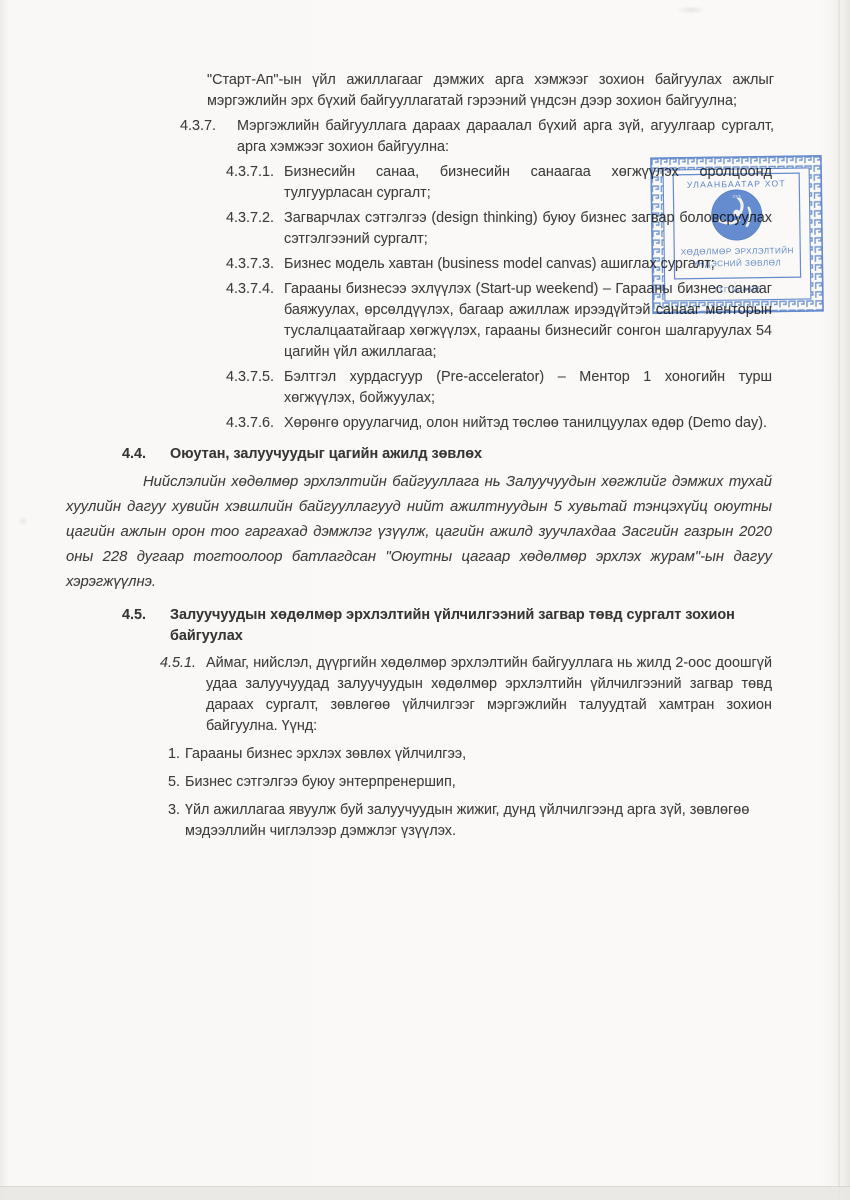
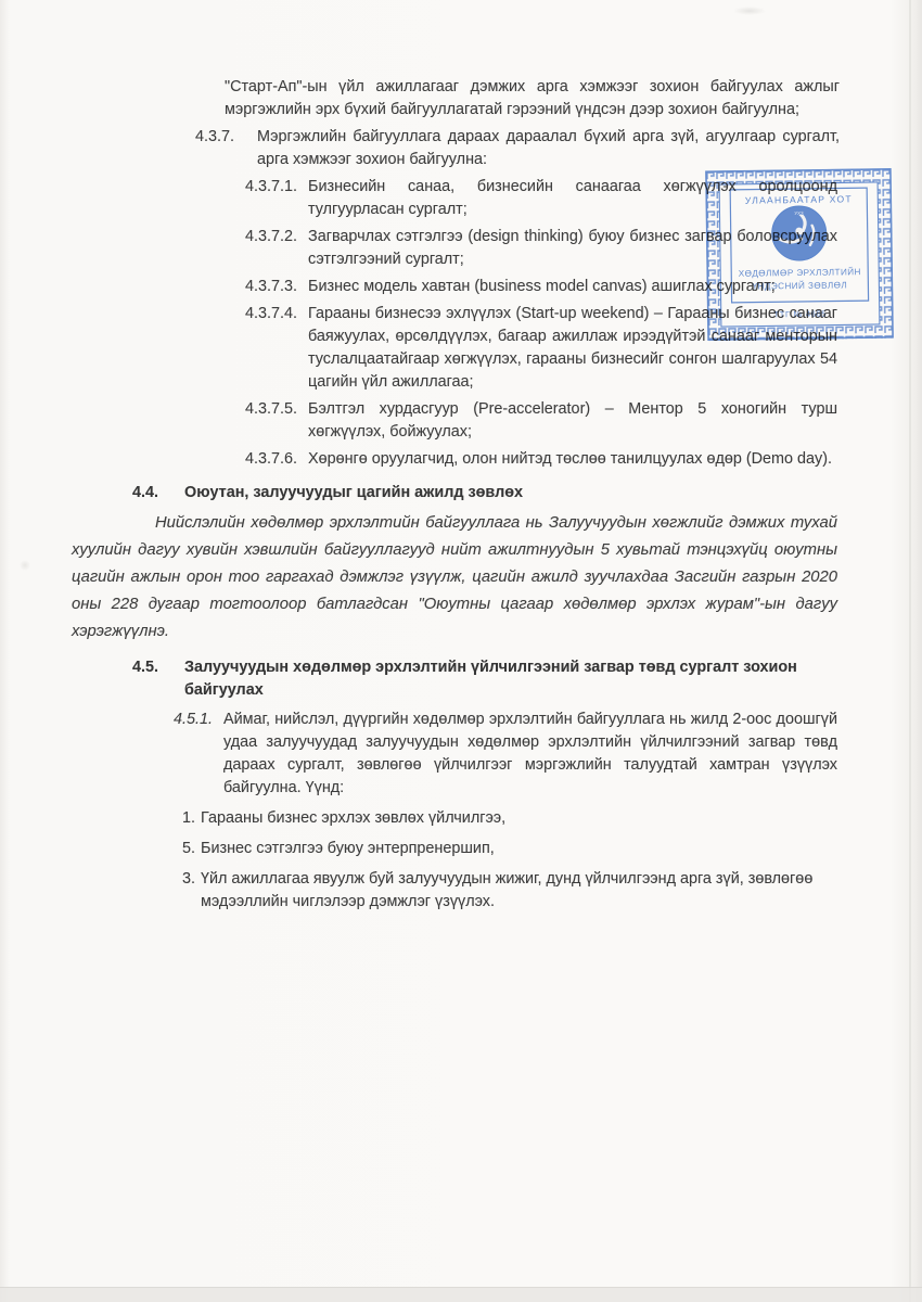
  "Старт-Ап"-ын үйл ажиллагааг дэмжих арга хэмжээг зохион байгуулах ажлыг мэргэжлийн эрх бүхий байгууллагатай гэрээний үндсэн дээр зохион байгуулна;
  4.3.7.
  Мэргэжлийн байгууллага дараах дараалал бүхий арга зүй, агуулгаар сургалт, арга хэмжээг зохион байгуулна:
  4.3.7.1.
  Бизнесийн санаа, бизнесийн санаагаа хөгжүэх оролцоонд тулгуурласан сургалт;
  4.3.7.2.
  Загварчлах сэтгэлгээ (design thinking) буюу бизнес загр болох сэтгэлгээний сургалт;
  4.3.7.3.
  Бизнес модель хавтан (business model canvas) ашиглаургалт;
  4.3.7.4.
  Гарааны бизнесээ эхлүүлэх (Start-up weekend) – Гарааы бизнес санааг баяжуулах, өрсөлдүүлэх, багаар ажиллаж ирээдүйтэй туслалцаатайгаар хөгжүүлэх, гарааны бизнесийг сонгон шалгаруулах 54 цагийн үйл ажиллагаа;
  4.3.7.5.
- Бэлтгэл хурдасгуур (Pre-accelerator) – Ментор 1 хоногийн турш хөгжүүлэх, бойжуулах;
+ Бэлтгэл хурдасгуур (Pre-accelerator) – Ментор 5 хоногийн турш хөгжүүлэх, бойжуулах;
  4.3.7.6.
  Хөрөнгө оруулагчид, олон нийтэд төслөө танилцуулах өдөр (Demo day).
  4.4.
  Оюутан, залуучуудыг цагийн ажилд зөвлөх
  Нийслэлийн хөдөлмөр эрхлэлтийн байгууллага нь Залуучуудын хөгжлийг дэмжих тухай хуулийн дагуу хувийн хэвшлийн байгууллагууд нийт ажилтнуудын 5 хувьтай тэнцэхүйц оюутны цагийн ажлын орон тоо гаргахад дэмжлэг үзүүлж, цагийн ажилд зуучлахдаа Засгийн газрын 2020 оны 228 дугаар тогтоолоор батлагдсан "Оюутны цагаар хөдөлмөр эрхлэх журам"-ын дагуу хэрэгжүүлнэ.
  4.5.
  Залуучуудын хөдөлмөр эрхлэлтийн үйлчилгээний загвар төвд сургалт зохион байгуулах
  4.5.1.
- Аймаг, нийслэл, дүүргийн хөдөлмөр эрхлэлтийн байгууллага нь жилд 2-оос доошгүй удаа залуучуудад залуучуудын хөдөлмөр эрхлэлтийн үйлчилгээний загвар төвд дараах сургалт, зөвлөгөө үйлчилгээг мэргэжлийн талуудтай хамтран зохион байгуулна. Үүнд:
+ Аймаг, нийслэл, дүүргийн хөдөлмөр эрхлэлтийн байгууллага нь жилд 2-оос доошгүй удаа залуучуудад залуучуудын хөдөлмөр эрхлэлтийн үйлчилгээний загвар төвд дараах сургалт, зөвлөгөө үйлчилгээг мэргэжлийн талуудтай хамтран үзүүлэх байгуулна. Үүнд:
  1.
  Гарааны бизнес эрхлэх зөвлөх үйлчилгээ,
  5.
  Бизнес сэтгэлгээ буюу энтерпренершип,
  3.
  Үйл ажиллагаа явуулж буй залуучуудын жижиг, дунд үйлчилгээнд арга зүй, зөвлөгөө мэдээллийн чиглэлээр дэмжлэг үзүүлэх.
  УЛААНБААТАР ХОТ
  ХӨДӨЛМӨР ЭРХЛЭЛТИЙН
  ҮНДЭСНИЙ ЗӨВЛӨЛ
  ТТГ № 4665
